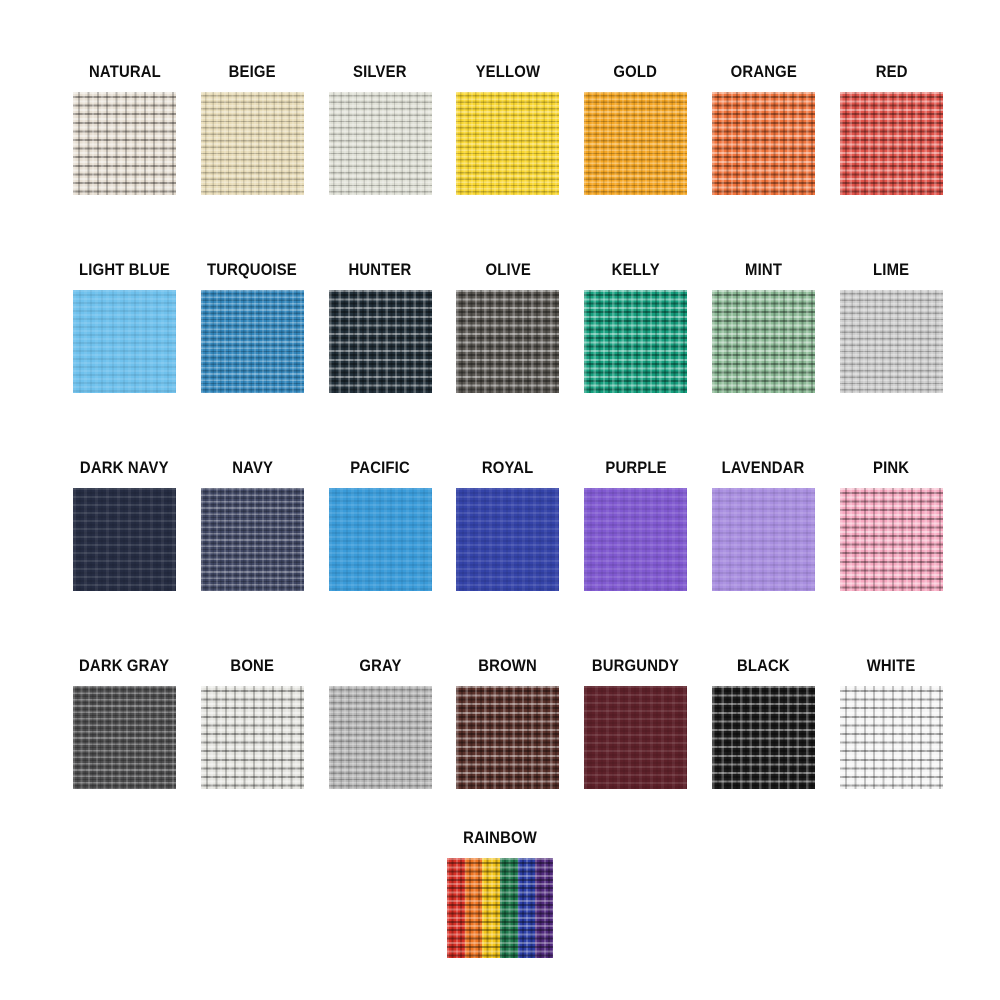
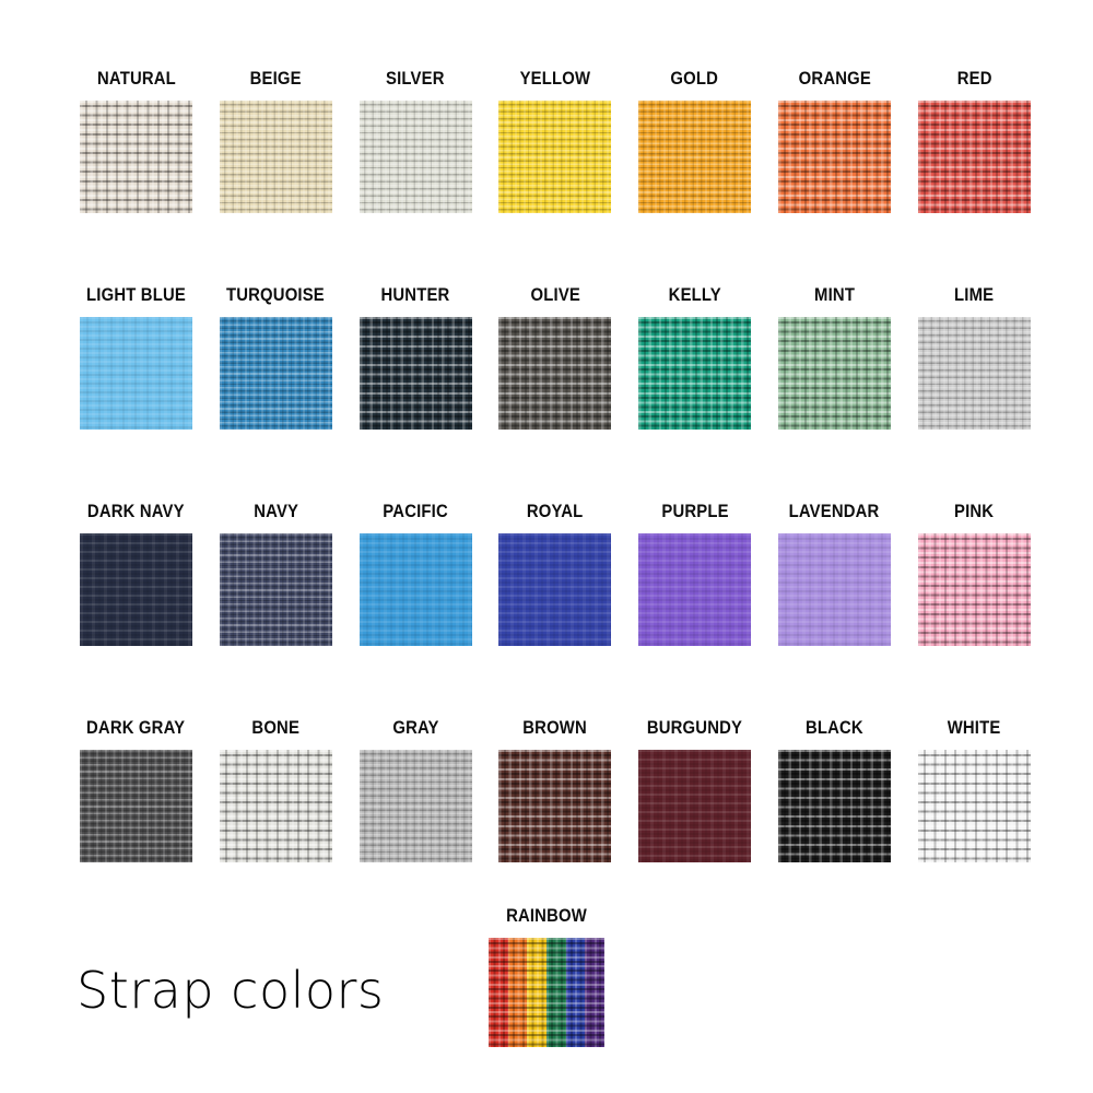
  NATURAL
  BEIGE
  SILVER
  YELLOW
  GOLD
  ORANGE
  RED
  LIGHT BLUE
  TURQUOISE
  HUNTER
  OLIVE
  KELLY
  MINT
  LIME
  DARK NAVY
  NAVY
  PACIFIC
  ROYAL
  PURPLE
  LAVENDAR
  PINK
  DARK GRAY
  BONE
  GRAY
  BROWN
  BURGUNDY
  BLACK
  WHITE
  RAINBOW
+ Strap colors
